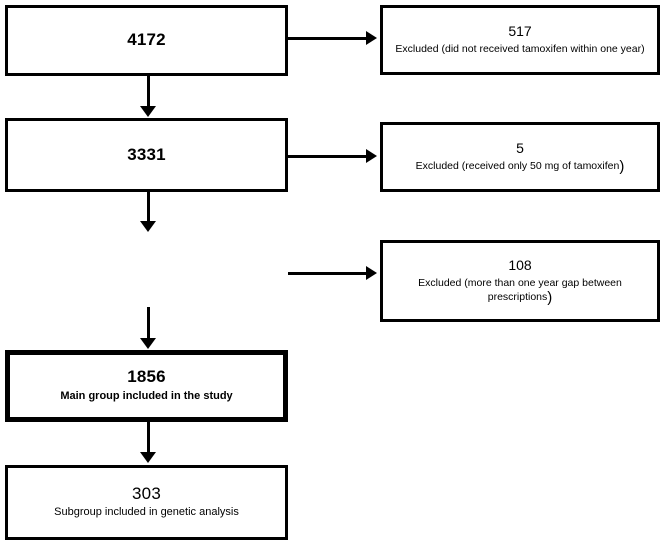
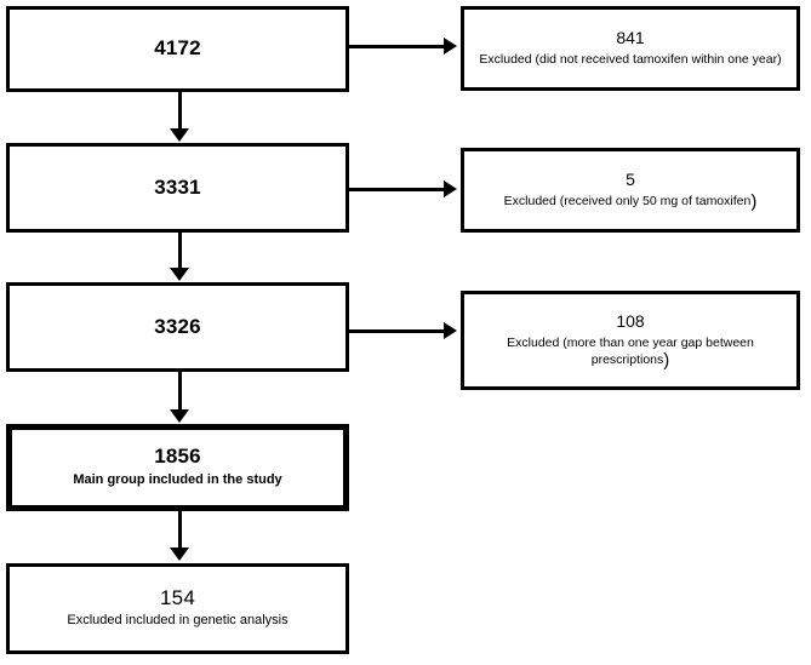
  4172
  3331
+ 3326
  1856
  Main group included in the study
- 303
+ 154
- Subgroup included in genetic analysis
+ Excluded included in genetic analysis
- 517
+ 841
  Excluded (did not received tamoxifen within one year)
  5
  Excluded (received only 50 mg of tamoxifen)
  108
  Excluded (more than one year gap between prescriptions)
